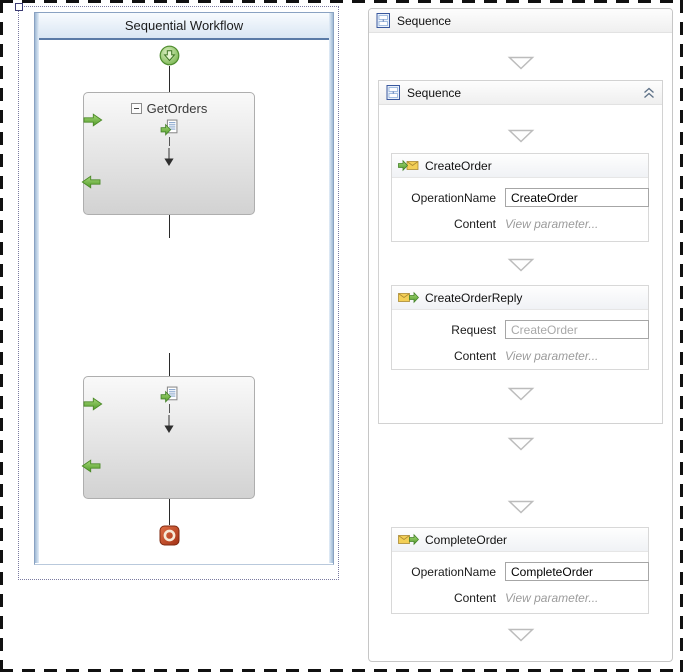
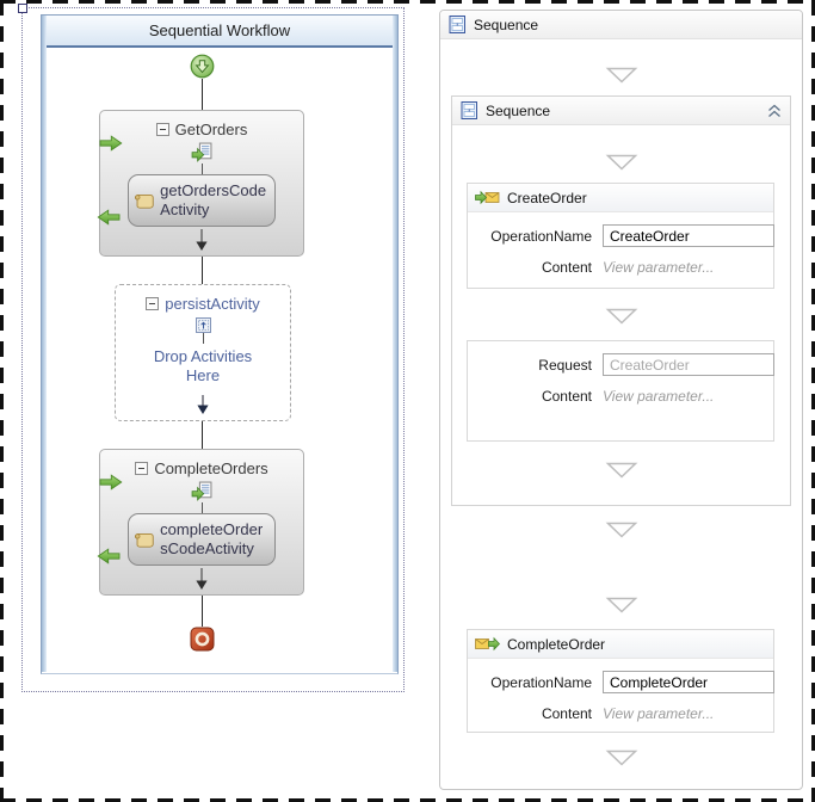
  Sequential Workflow
  GetOrders
+ getOrdersCodeActivity
+ persistActivity
+ Drop Activities Here
+ CompleteOrders
+ completeOrdersCodeActivity
  Sequence
  Sequence
  CreateOrder
  OperationName
  CreateOrder
  Content
  View parameter...
- CreateOrderReply
  Request
  CreateOrder
  Content
  View parameter...
  CompleteOrder
  OperationName
  CompleteOrder
  Content
  View parameter...
